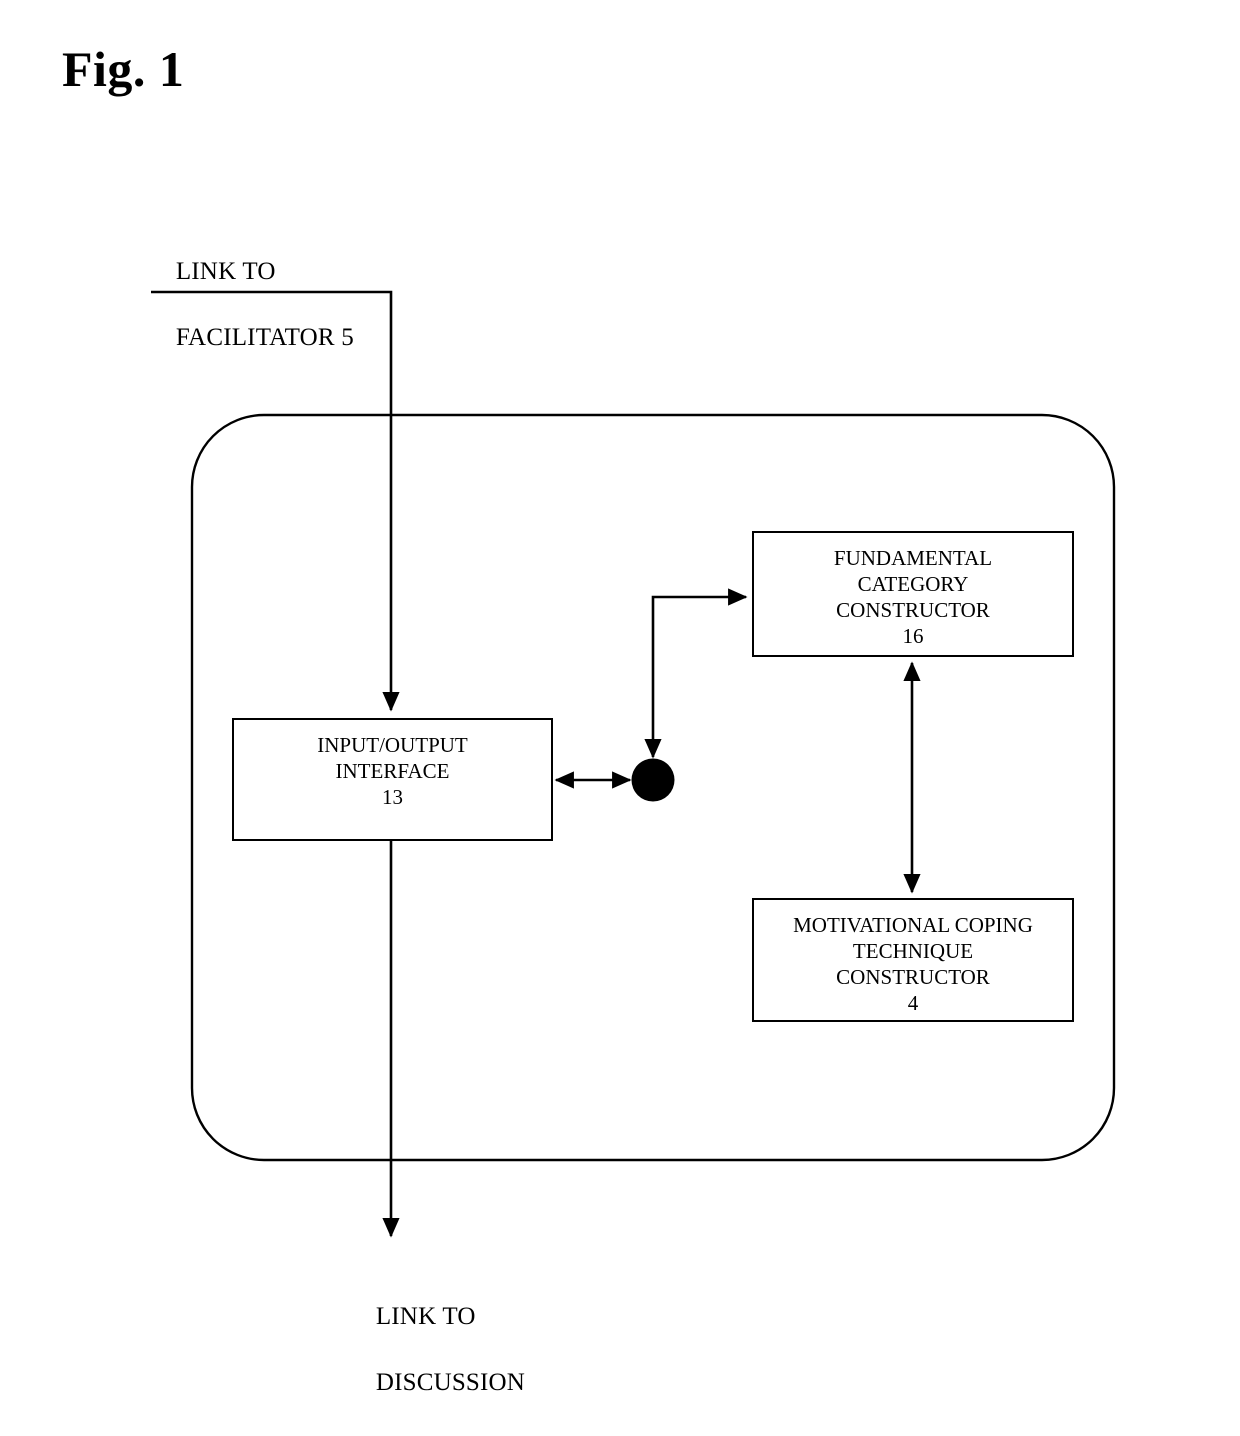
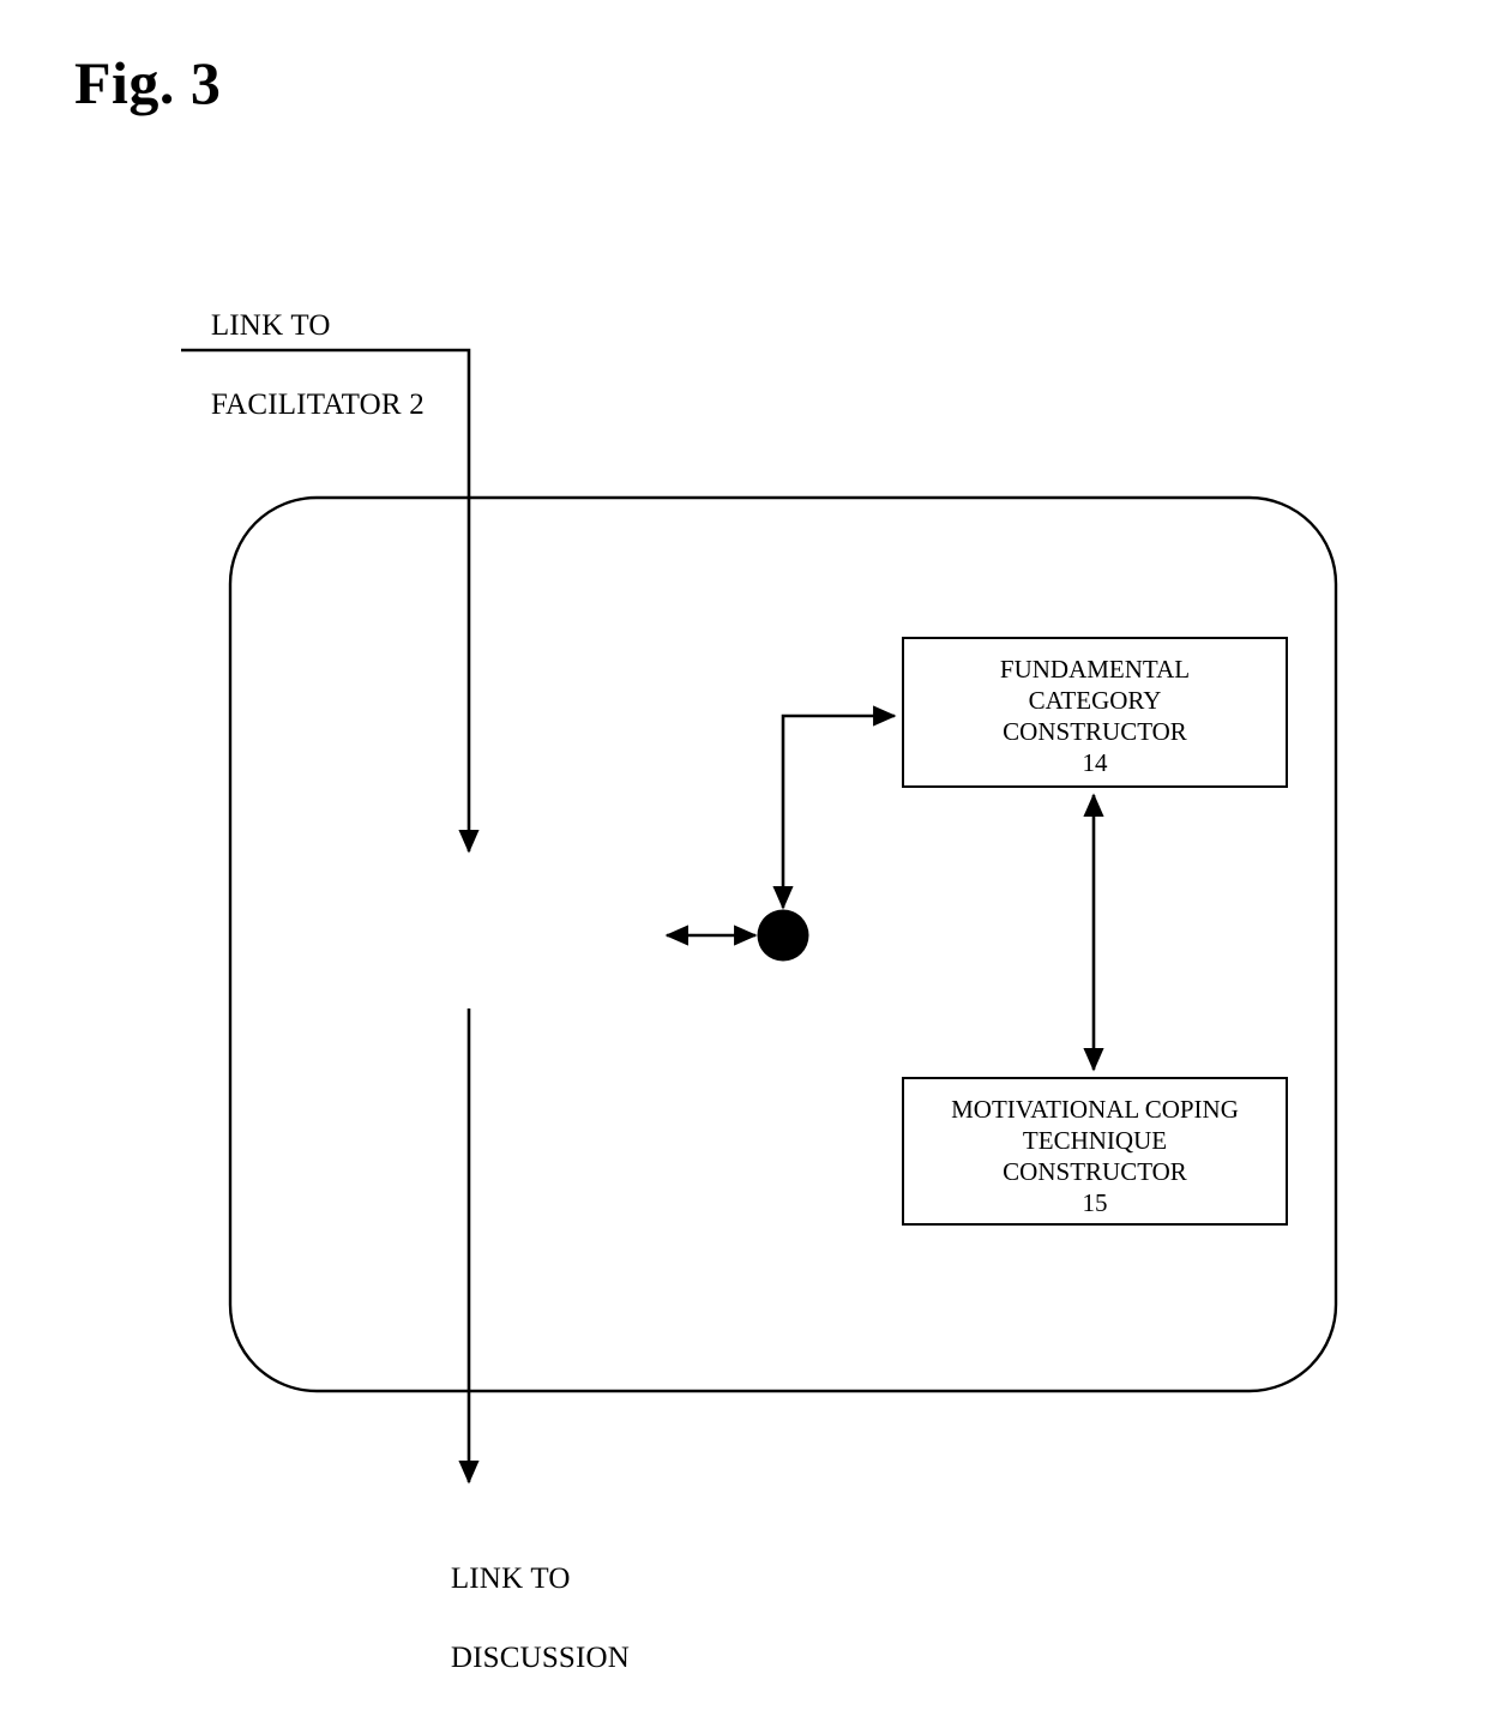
- Fig. 1
+ Fig. 3
  LINK TO
- FACILITATOR 5
+ FACILITATOR 2
  LINK TO
  DISCUSSION
- INPUT/OUTPUT
- INTERFACE
- 13
  FUNDAMENTAL
  CATEGORY
  CONSTRUCTOR
- 16
+ 14
  MOTIVATIONAL COPING
  TECHNIQUE
  CONSTRUCTOR
- 4
+ 15
